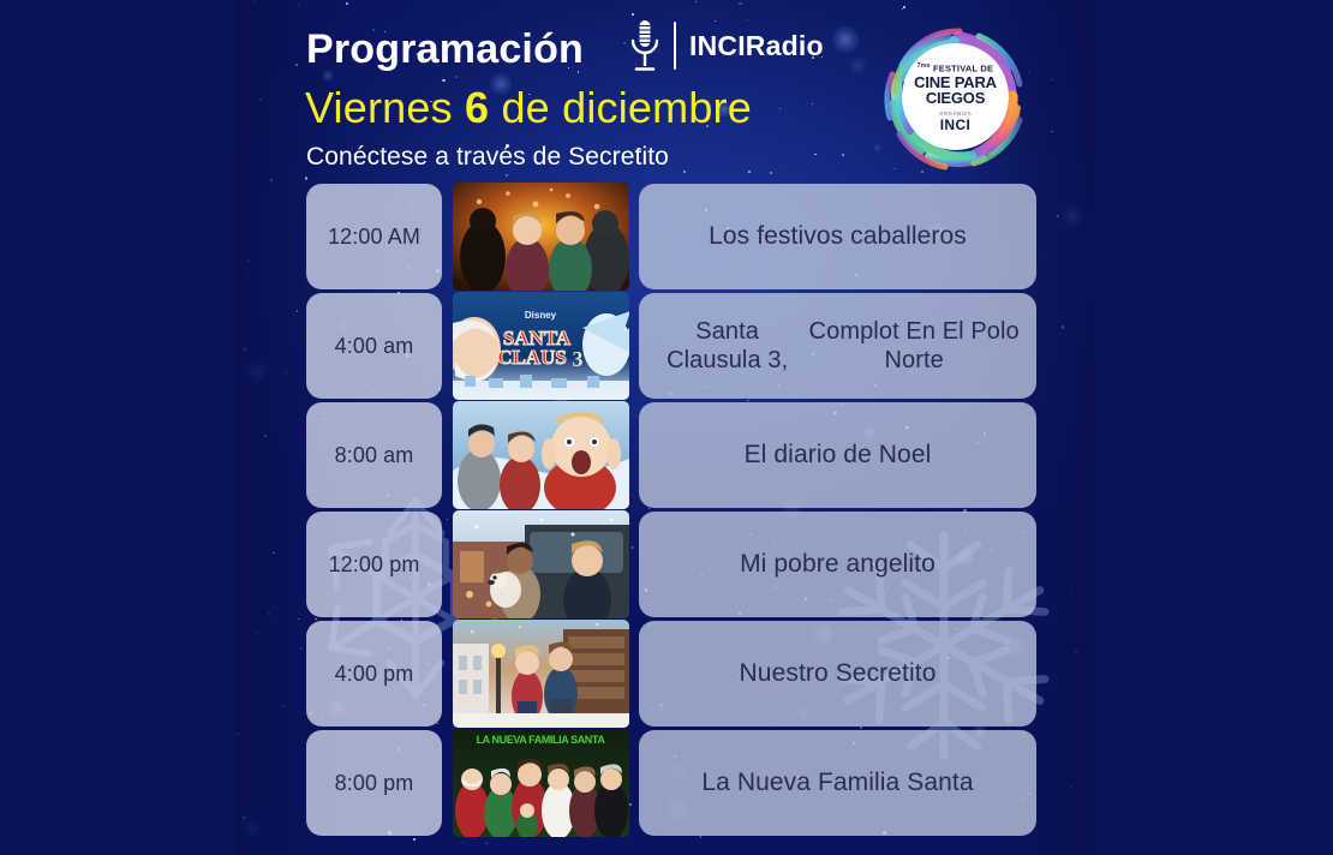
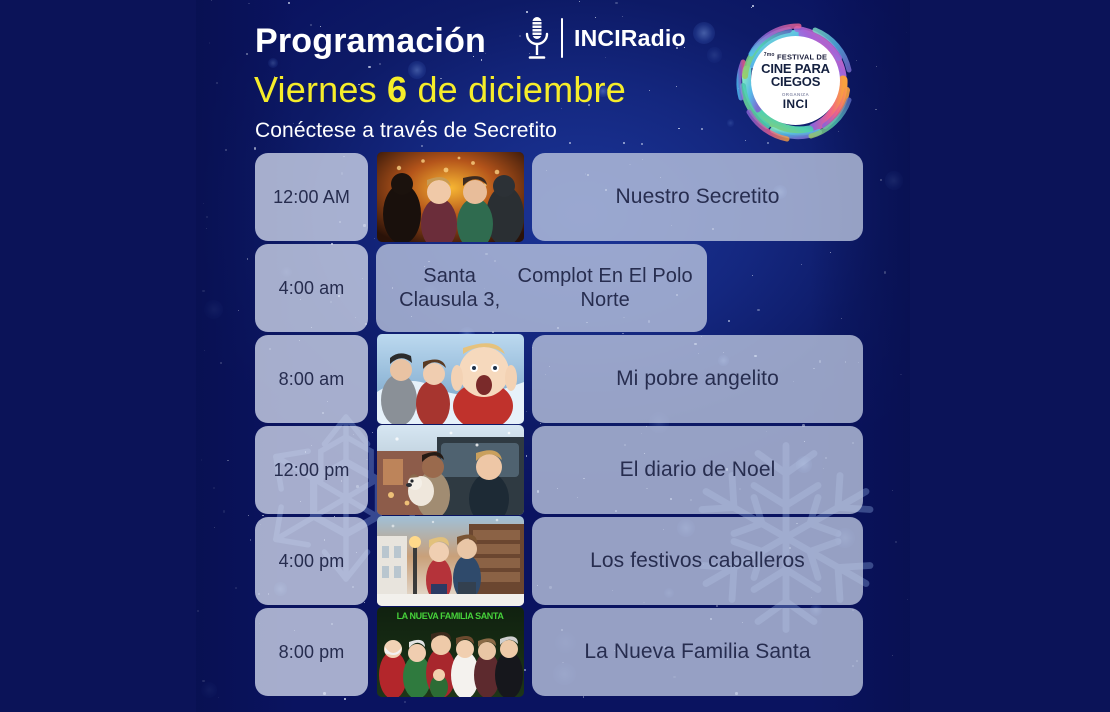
  Programación
  Viernes 6 de diciembre
  Conéctese a través de Secretito
  INCIRadio
  FESTIVAL DE
  CINE PARA CIEGOS
  INCI
  12:00 AM
- Los festivos caballeros
+ Nuestro Secretito
  4:00 am
- Disney
- SANTA
- CLAUS
- 3
  Santa Clausula 3,
  Complot En El Polo Norte
  8:00 am
- El diario de Noel
+ Mi pobre angelito
  12:00 pm
- Mi pobre angelito
+ El diario de Noel
  4:00 pm
- Nuestro Secretito
+ Los festivos caballeros
  8:00 pm
  LA NUEVA FAMILIA SANTA
  La Nueva Familia Santa
